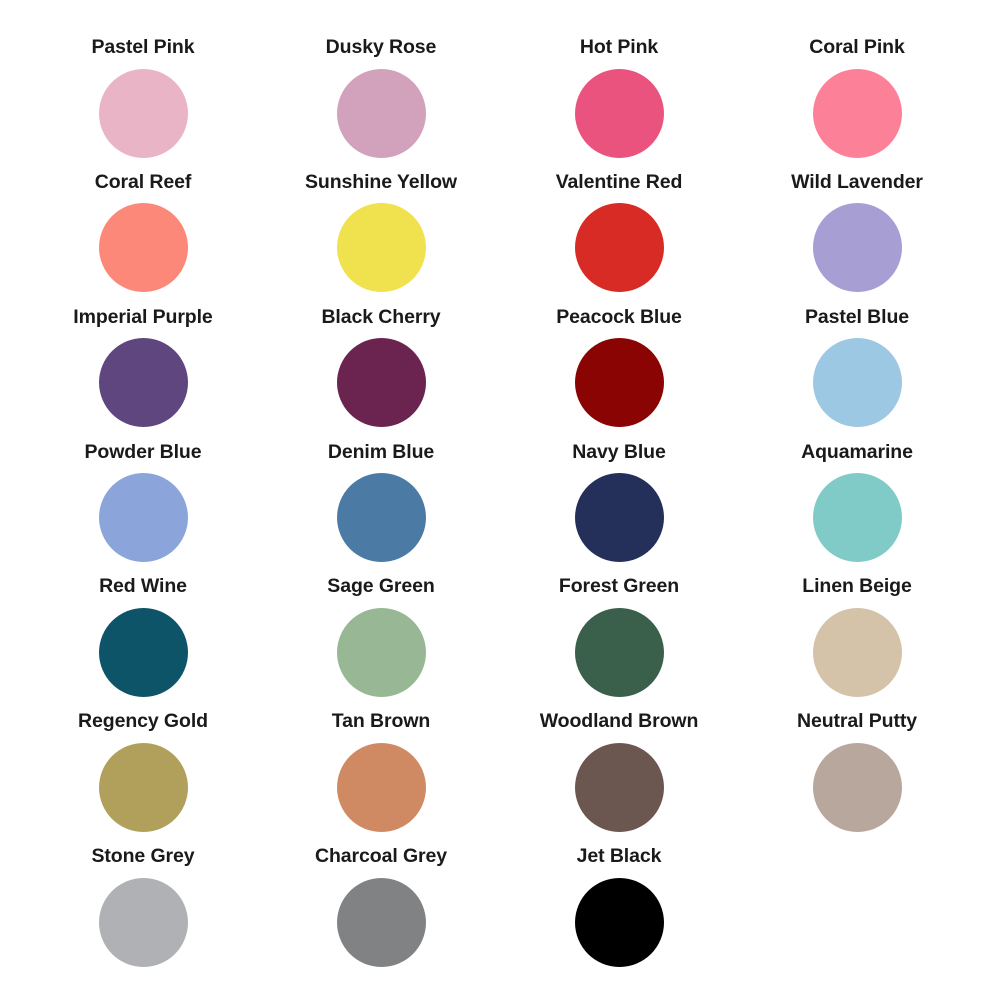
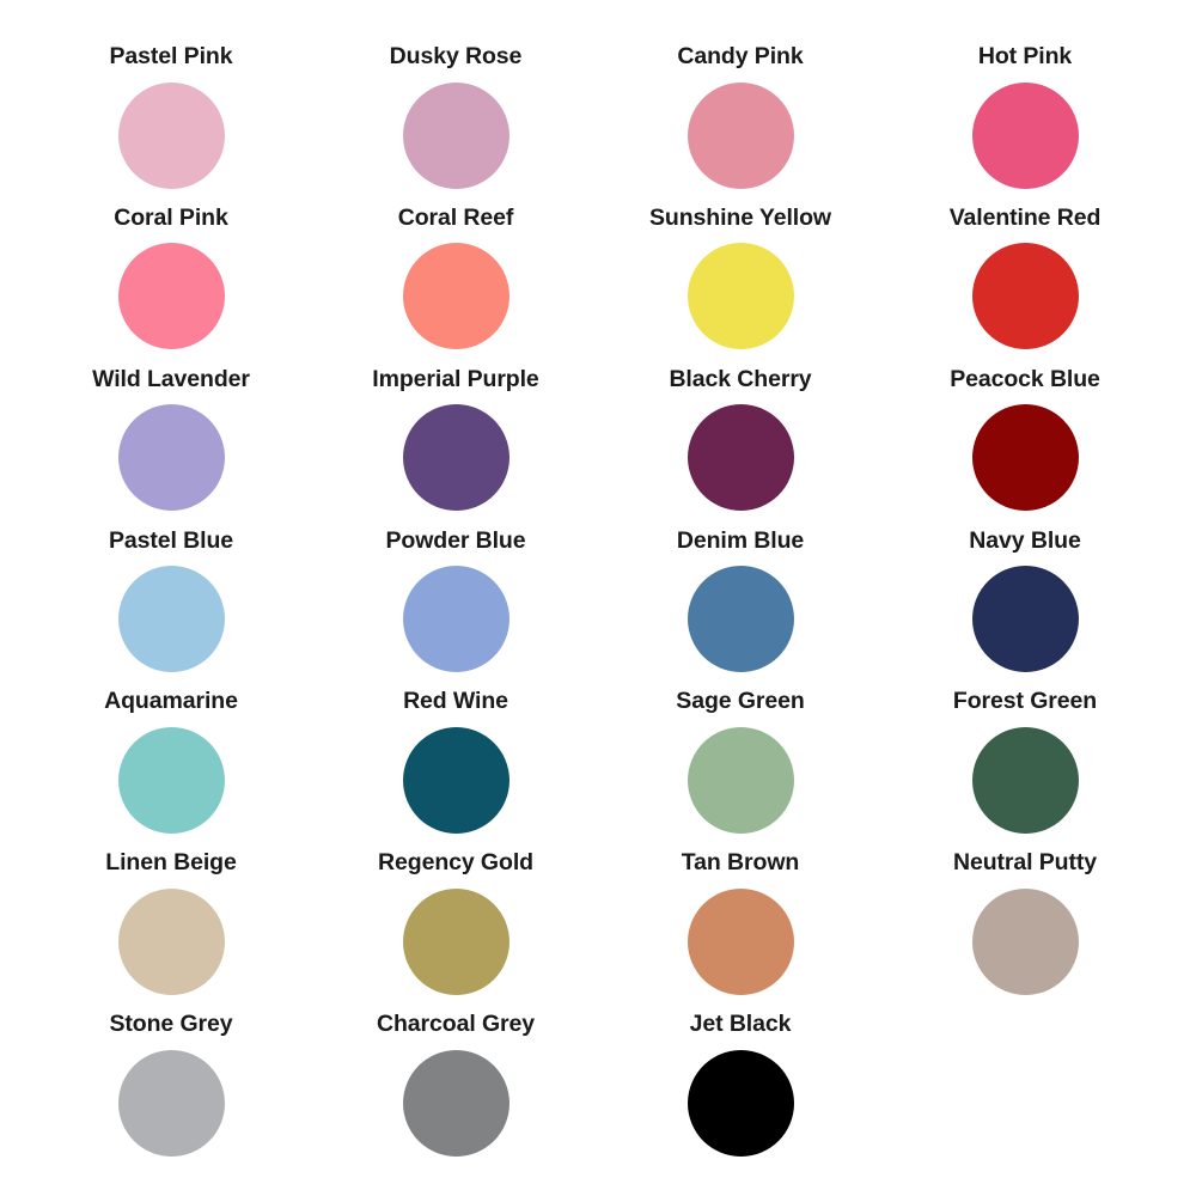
  Pastel Pink
  Dusky Rose
+ Candy Pink
  Hot Pink
  Coral Pink
  Coral Reef
  Sunshine Yellow
  Valentine Red
  Wild Lavender
  Imperial Purple
  Black Cherry
  Peacock Blue
  Pastel Blue
  Powder Blue
  Denim Blue
  Navy Blue
  Aquamarine
  Red Wine
  Sage Green
  Forest Green
  Linen Beige
  Regency Gold
  Tan Brown
- Woodland Brown
  Neutral Putty
  Stone Grey
  Charcoal Grey
  Jet Black
